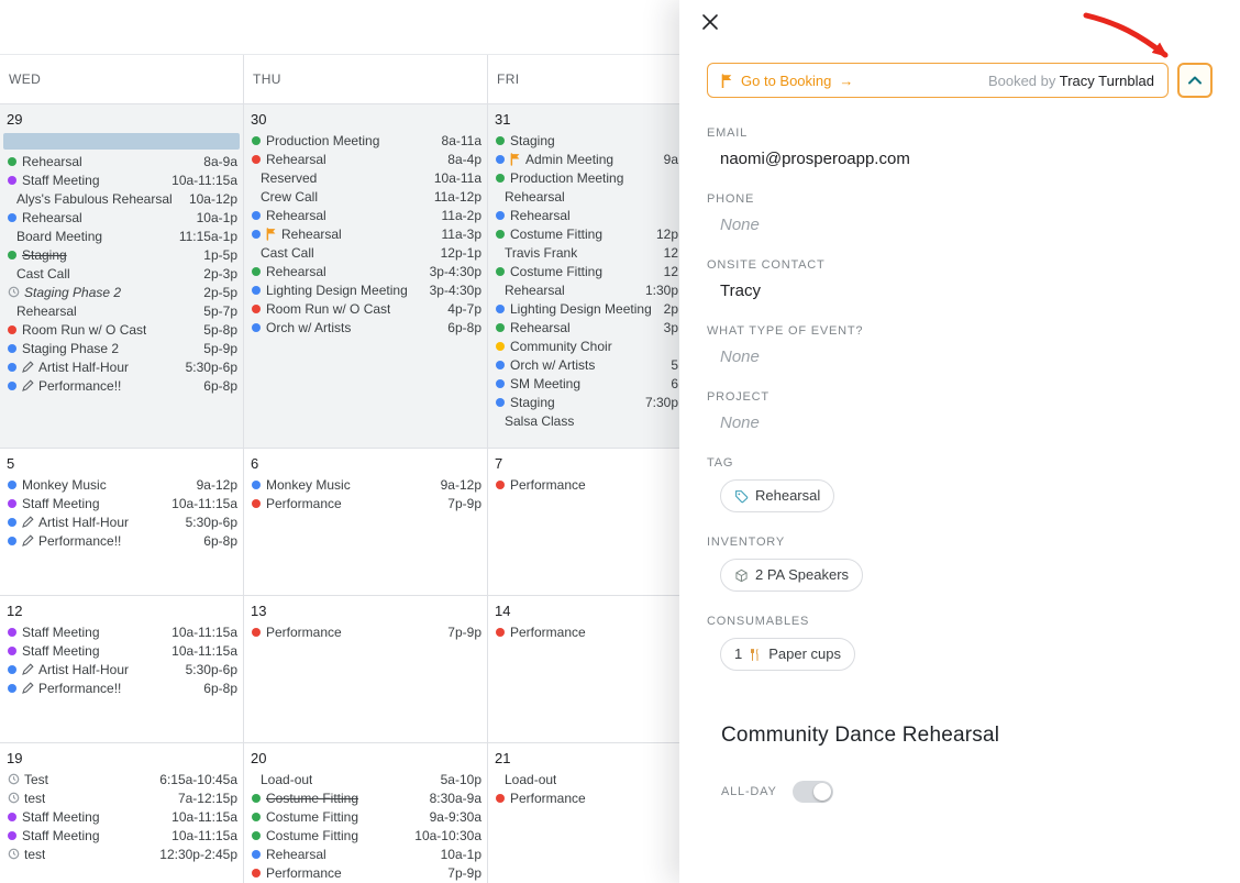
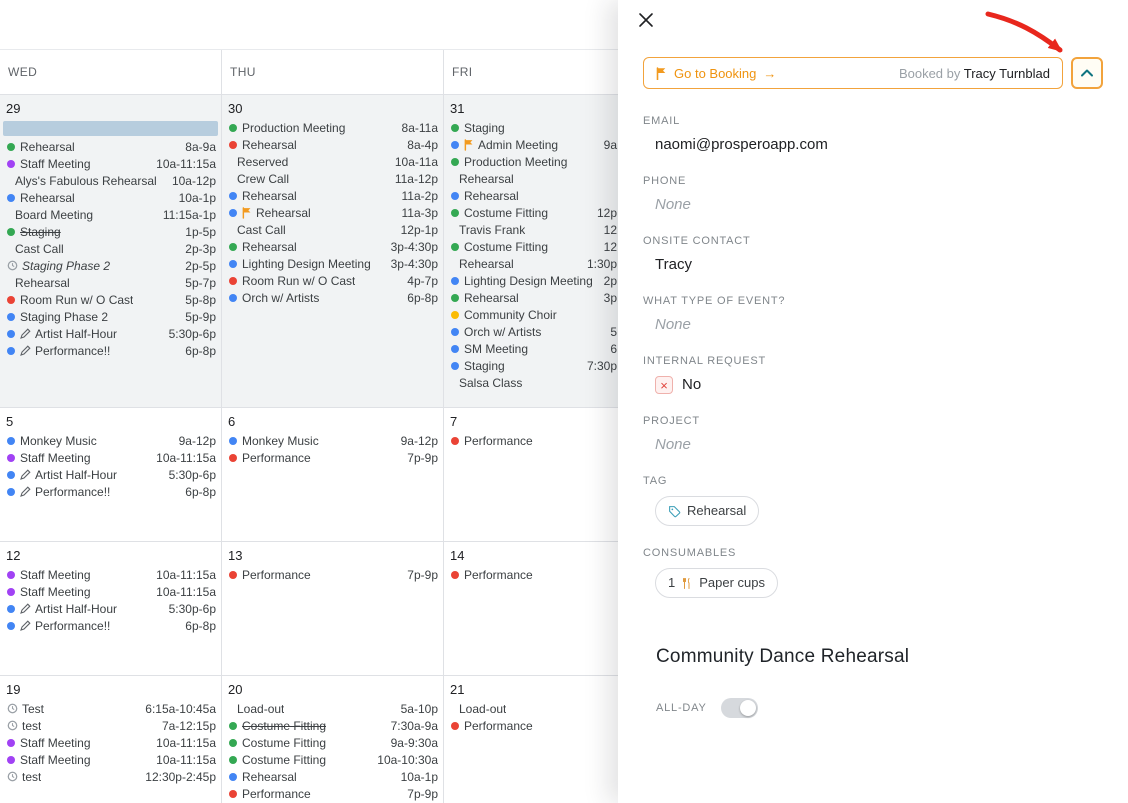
  WED
  THU
  FRI
  29
  Rehearsal
  8a-9a
  Staff Meeting
  10a-11:15a
  Alys's Fabulous Rehearsal
  10a-12p
  Rehearsal
  10a-1p
  Board Meeting
  11:15a-1p
  Staging
  1p-5p
  Cast Call
  2p-3p
  Staging Phase 2
  2p-5p
  Rehearsal
  5p-7p
  Room Run w/ O Cast
  5p-8p
  Staging Phase 2
  5p-9p
  Artist Half-Hour
  5:30p-6p
  Performance!!
  6p-8p
  30
  Production Meeting
  8a-11a
  Rehearsal
  8a-4p
  Reserved
  10a-11a
  Crew Call
  11a-12p
  Rehearsal
  11a-2p
  Rehearsal
  11a-3p
  Cast Call
  12p-1p
  Rehearsal
  3p-4:30p
  Lighting Design Meeting
  3p-4:30p
  Room Run w/ O Cast
  4p-7p
  Orch w/ Artists
  6p-8p
  31
  Staging
  Admin Meeting
  9a
  Production Meeting
  Rehearsal
  Rehearsal
  Costume Fitting
  12p
  Travis Frank
  12
  Costume Fitting
  12
  Rehearsal
  1:30p
  Lighting Design Meeting
  2p
  Rehearsal
  3p
  Community Choir
  Orch w/ Artists
  5
  SM Meeting
  6
  Staging
  7:30p
  Salsa Class
  5
  Monkey Music
  9a-12p
  Staff Meeting
  10a-11:15a
  Artist Half-Hour
  5:30p-6p
  Performance!!
  6p-8p
  6
  Monkey Music
  9a-12p
  Performance
  7p-9p
  7
  Performance
  12
  Staff Meeting
  10a-11:15a
  Staff Meeting
  10a-11:15a
  Artist Half-Hour
  5:30p-6p
  Performance!!
  6p-8p
  13
  Performance
  7p-9p
  14
  Performance
  19
  Test
  6:15a-10:45a
  test
  7a-12:15p
  Staff Meeting
  10a-11:15a
  Staff Meeting
  10a-11:15a
  test
  12:30p-2:45p
  20
  Load-out
  5a-10p
  Costume Fitting
- 8:30a-9a
+ 7:30a-9a
  Costume Fitting
  9a-9:30a
  Costume Fitting
  10a-10:30a
  Rehearsal
  10a-1p
  Performance
  7p-9p
  21
  Load-out
  Performance
  Go to Booking
  →
  Booked by Tracy Turnblad
  EMAIL
  naomi@prosperoapp.com
  PHONE
  None
  ONSITE CONTACT
  Tracy
  WHAT TYPE OF EVENT?
  None
+ INTERNAL REQUEST
+ ×
+ No
  PROJECT
  None
  TAG
  Rehearsal
- INVENTORY
- 2 PA Speakers
  CONSUMABLES
  1
  Paper cups
  Community Dance Rehearsal
  ALL-DAY
